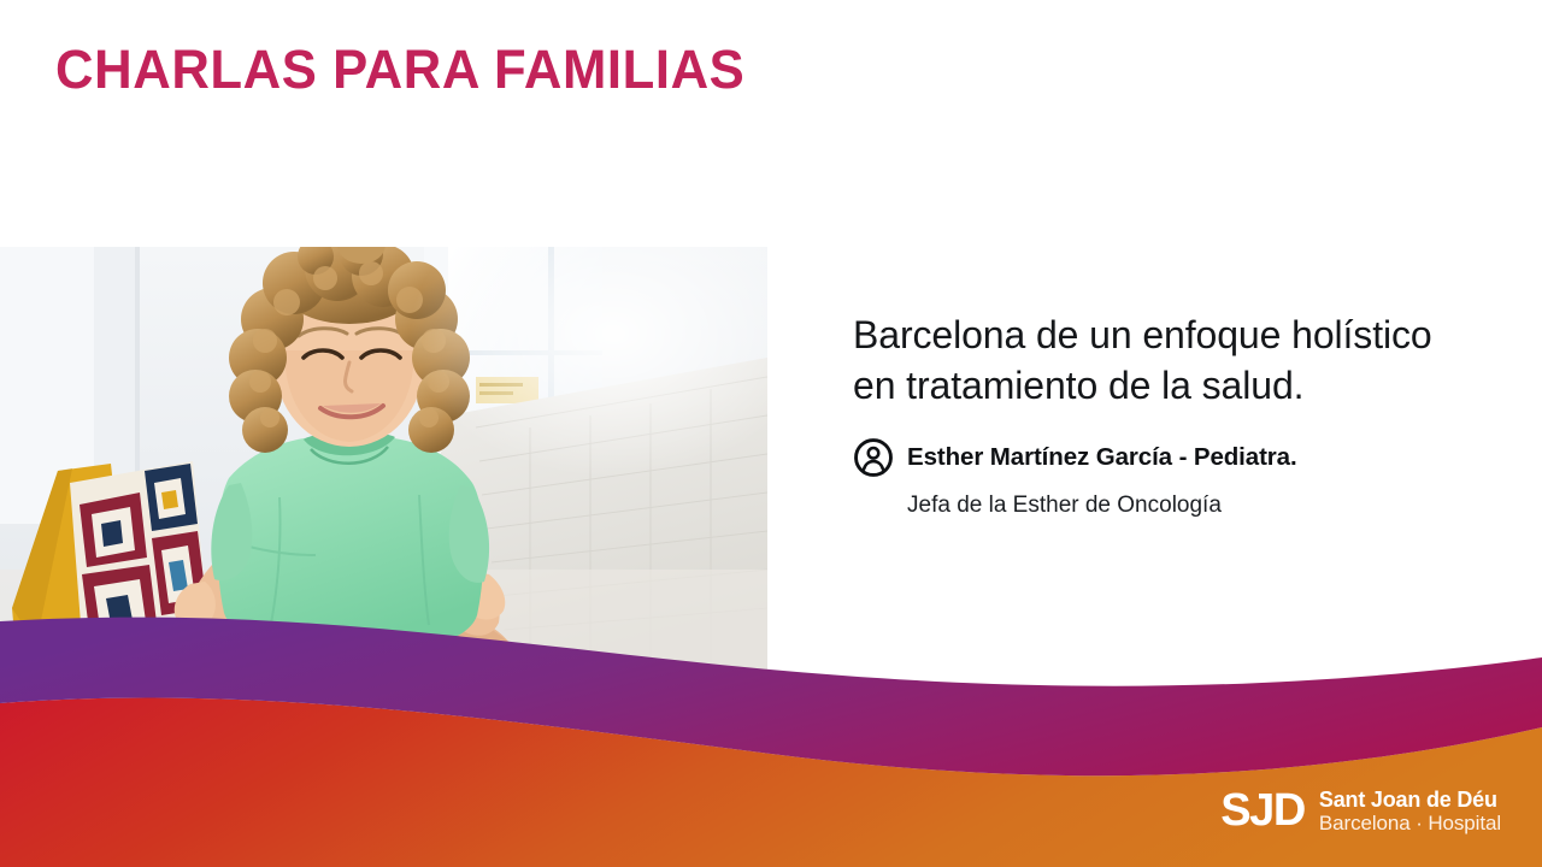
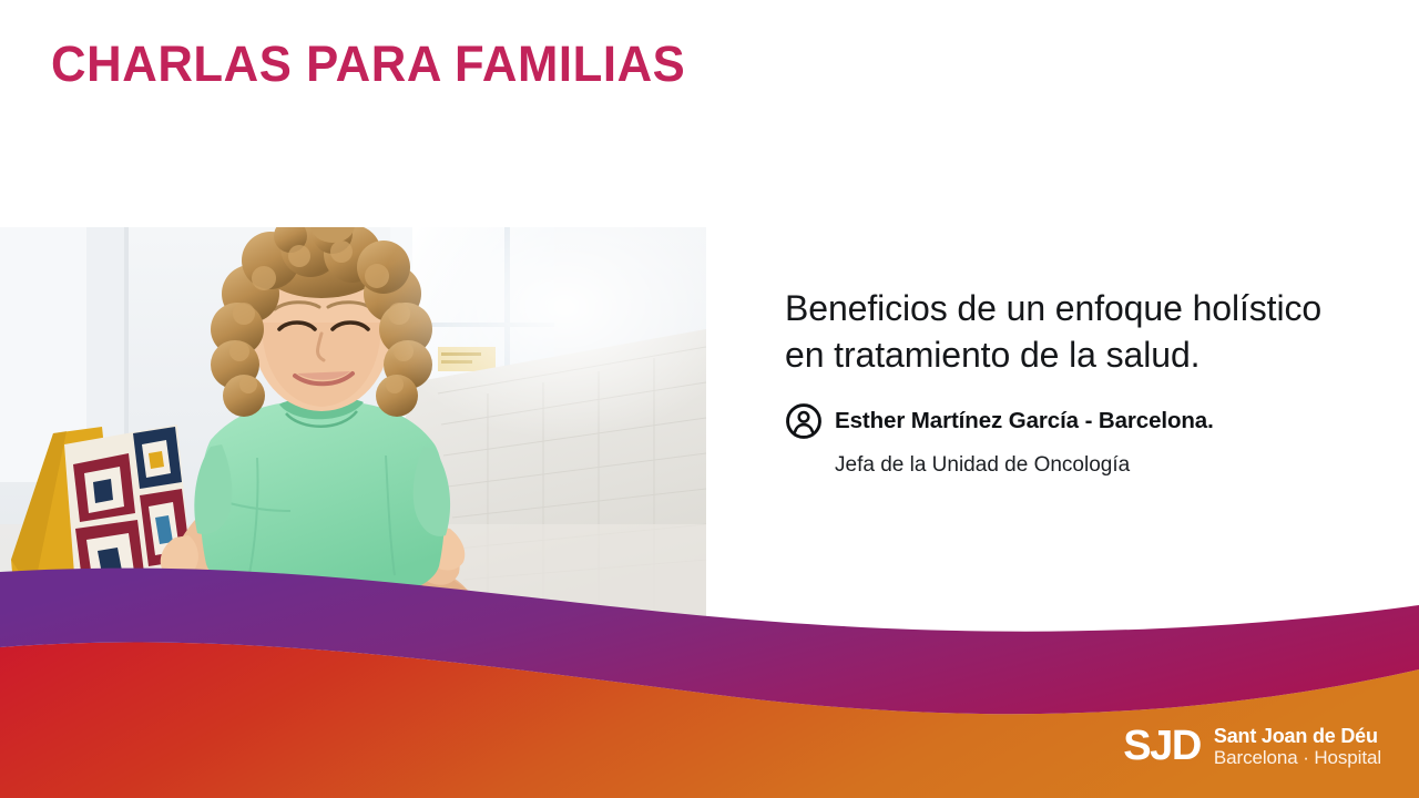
  CHARLAS PARA FAMILIAS
- Barcelona de un enfoque holístico en tratamiento de la salud.
+ Beneficios de un enfoque holístico en tratamiento de la salud.
- Esther Martínez García - Pediatra.
+ Esther Martínez García - Barcelona.
- Jefa de la Esther de Oncología
+ Jefa de la Unidad de Oncología
  SJD
  Sant Joan de Déu
  Barcelona · Hospital
